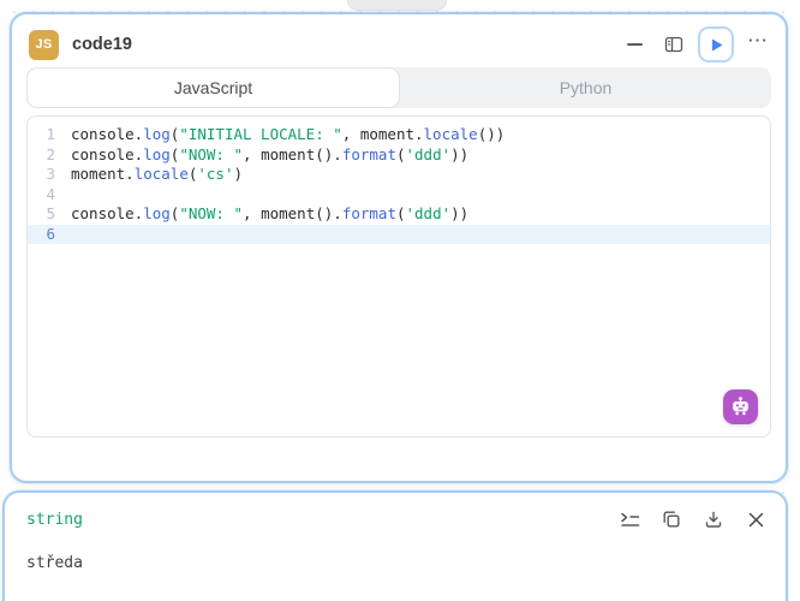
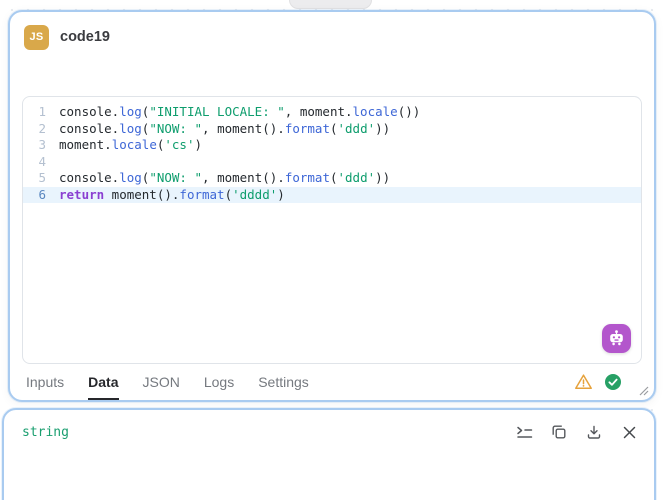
  JS
  code19
- ⋯
- JavaScript
- Python
  1
  console.log("INITIAL LOCALE: ", moment.locale())
  2
  console.log("NOW: ", moment().format('ddd'))
  3
  moment.locale('cs')
  4
  5
  console.log("NOW: ", moment().format('ddd'))
  6
+ return moment().format('dddd')
+ Inputs
+ Data
+ JSON
+ Logs
+ Settings
  string
- středa
